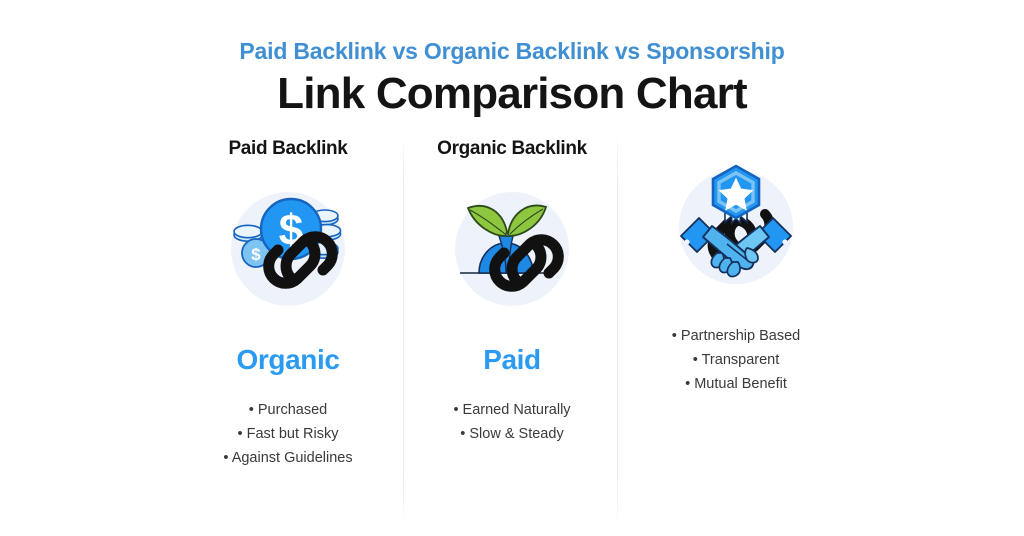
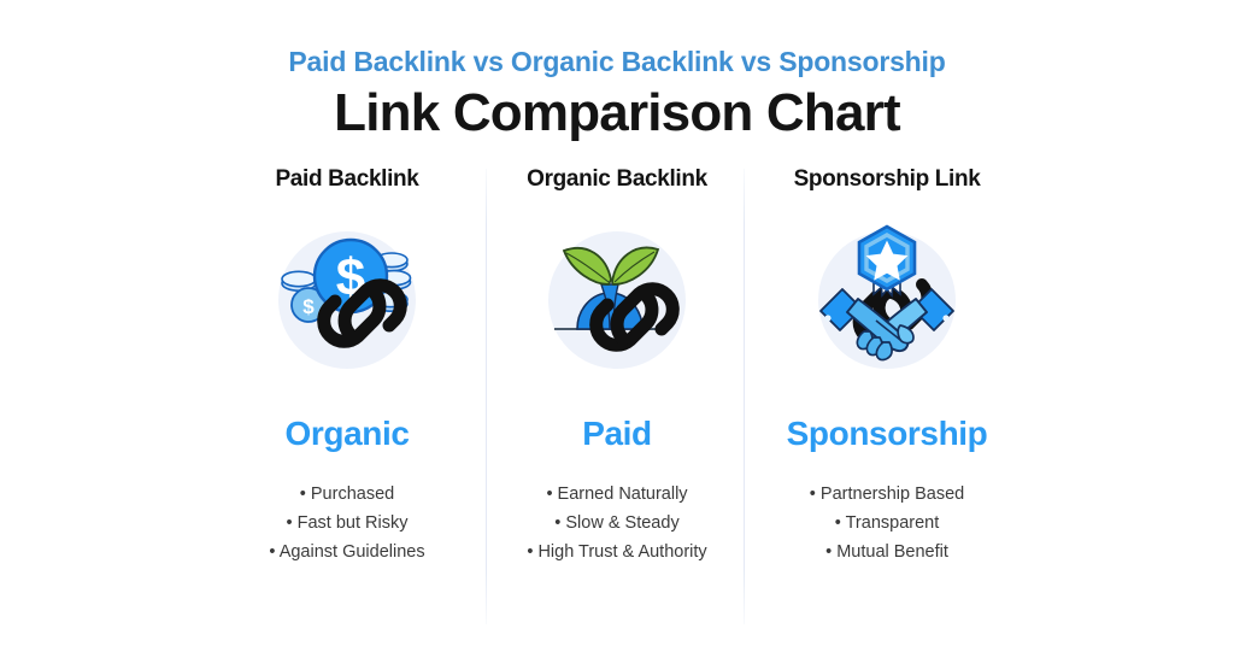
  Paid Backlink vs Organic Backlink vs Sponsorship
  Link Comparison Chart
  Paid Backlink
  $
  $
  Organic
  • Purchased
  • Fast but Risky
  • Against Guidelines
  Organic Backlink
  Paid
  • Earned Naturally
  • Slow & Steady
+ • High Trust & Authority
+ Sponsorship Link
+ Sponsorship
  • Partnership Based
  • Transparent
  • Mutual Benefit
